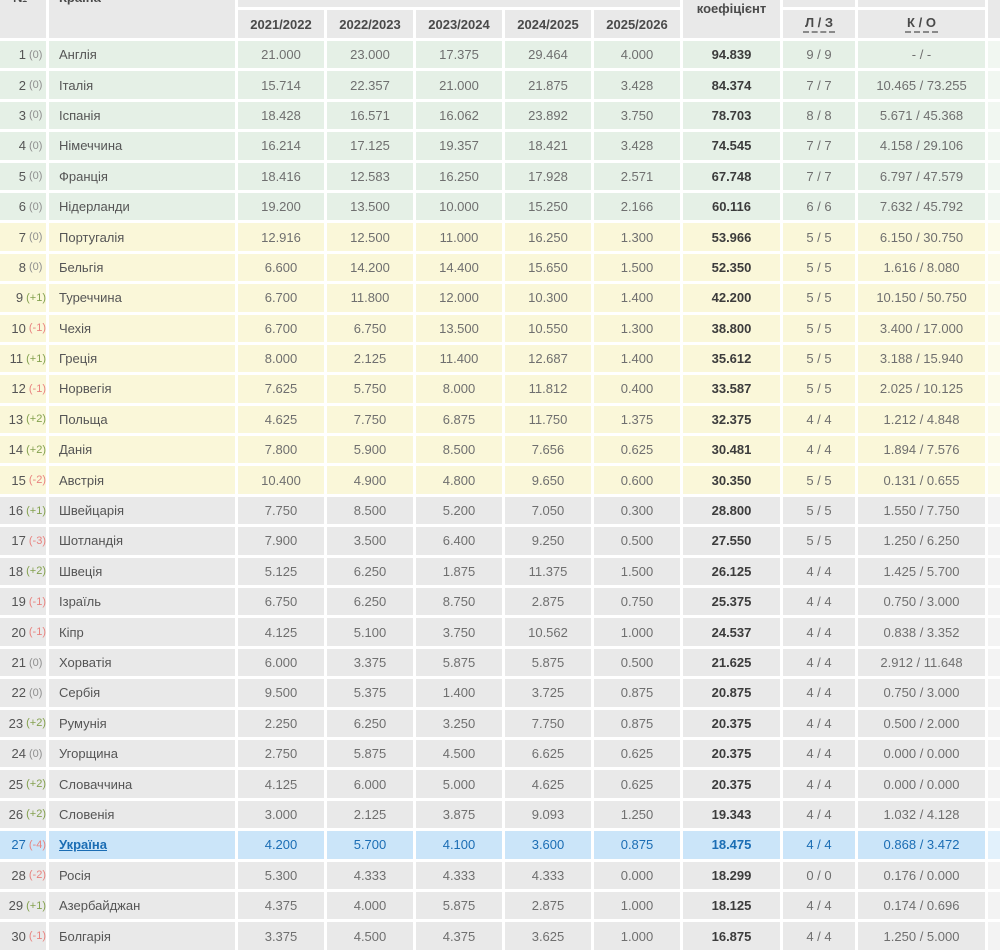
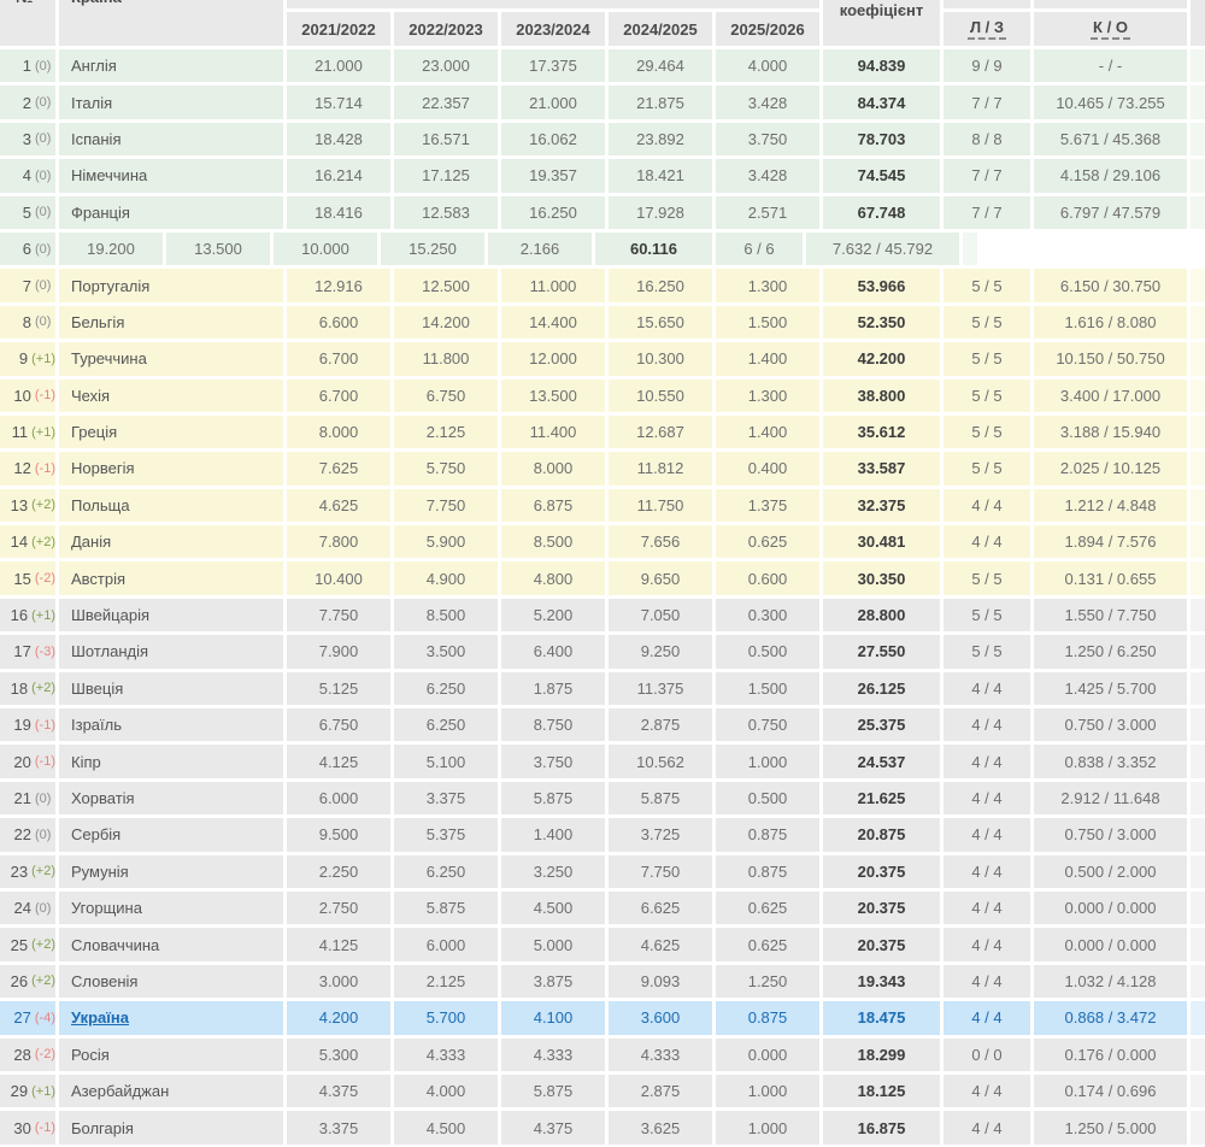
  2021/2022
  2022/2023
  2023/2024
  2024/2025
  2025/2026
  коефіцієнт
  Л / З
  К / О
  1
  (0)
  Англія
  21.000
  23.000
  17.375
  29.464
  4.000
  94.839
  9 / 9
  - / -
  2
  (0)
  Італія
  15.714
  22.357
  21.000
  21.875
  3.428
  84.374
  7 / 7
  10.465 / 73.255
  3
  (0)
  Іспанія
  18.428
  16.571
  16.062
  23.892
  3.750
  78.703
  8 / 8
  5.671 / 45.368
  4
  (0)
  Німеччина
  16.214
  17.125
  19.357
  18.421
  3.428
  74.545
  7 / 7
  4.158 / 29.106
  5
  (0)
  Франція
  18.416
  12.583
  16.250
  17.928
  2.571
  67.748
  7 / 7
  6.797 / 47.579
  6
  (0)
- Нідерланди
  19.200
  13.500
  10.000
  15.250
  2.166
  60.116
  6 / 6
  7.632 / 45.792
  7
  (0)
  Португалія
  12.916
  12.500
  11.000
  16.250
  1.300
  53.966
  5 / 5
  6.150 / 30.750
  8
  (0)
  Бельгія
  6.600
  14.200
  14.400
  15.650
  1.500
  52.350
  5 / 5
  1.616 / 8.080
  9
  (+1)
  Туреччина
  6.700
  11.800
  12.000
  10.300
  1.400
  42.200
  5 / 5
  10.150 / 50.750
  10
  (-1)
  Чехія
  6.700
  6.750
  13.500
  10.550
  1.300
  38.800
  5 / 5
  3.400 / 17.000
  11
  (+1)
  Греція
  8.000
  2.125
  11.400
  12.687
  1.400
  35.612
  5 / 5
  3.188 / 15.940
  12
  (-1)
  Норвегія
  7.625
  5.750
  8.000
  11.812
  0.400
  33.587
  5 / 5
  2.025 / 10.125
  13
  (+2)
  Польща
  4.625
  7.750
  6.875
  11.750
  1.375
  32.375
  4 / 4
  1.212 / 4.848
  14
  (+2)
  Данія
  7.800
  5.900
  8.500
  7.656
  0.625
  30.481
  4 / 4
  1.894 / 7.576
  15
  (-2)
  Австрія
  10.400
  4.900
  4.800
  9.650
  0.600
  30.350
  5 / 5
  0.131 / 0.655
  16
  (+1)
  Швейцарія
  7.750
  8.500
  5.200
  7.050
  0.300
  28.800
  5 / 5
  1.550 / 7.750
  17
  (-3)
  Шотландія
  7.900
  3.500
  6.400
  9.250
  0.500
  27.550
  5 / 5
  1.250 / 6.250
  18
  (+2)
  Швеція
  5.125
  6.250
  1.875
  11.375
  1.500
  26.125
  4 / 4
  1.425 / 5.700
  19
  (-1)
  Ізраїль
  6.750
  6.250
  8.750
  2.875
  0.750
  25.375
  4 / 4
  0.750 / 3.000
  20
  (-1)
  Кіпр
  4.125
  5.100
  3.750
  10.562
  1.000
  24.537
  4 / 4
  0.838 / 3.352
  21
  (0)
  Хорватія
  6.000
  3.375
  5.875
  5.875
  0.500
  21.625
  4 / 4
  2.912 / 11.648
  22
  (0)
  Сербія
  9.500
  5.375
  1.400
  3.725
  0.875
  20.875
  4 / 4
  0.750 / 3.000
  23
  (+2)
  Румунія
  2.250
  6.250
  3.250
  7.750
  0.875
  20.375
  4 / 4
  0.500 / 2.000
  24
  (0)
  Угорщина
  2.750
  5.875
  4.500
  6.625
  0.625
  20.375
  4 / 4
  0.000 / 0.000
  25
  (+2)
  Словаччина
  4.125
  6.000
  5.000
  4.625
  0.625
  20.375
  4 / 4
  0.000 / 0.000
  26
  (+2)
  Словенія
  3.000
  2.125
  3.875
  9.093
  1.250
  19.343
  4 / 4
  1.032 / 4.128
  27
  (-4)
  Україна
  4.200
  5.700
  4.100
  3.600
  0.875
  18.475
  4 / 4
  0.868 / 3.472
  28
  (-2)
  Росія
  5.300
  4.333
  4.333
  4.333
  0.000
  18.299
  0 / 0
  0.176 / 0.000
  29
  (+1)
  Азербайджан
  4.375
  4.000
  5.875
  2.875
  1.000
  18.125
  4 / 4
  0.174 / 0.696
  30
  (-1)
  Болгарія
  3.375
  4.500
  4.375
  3.625
  1.000
  16.875
  4 / 4
  1.250 / 5.000
